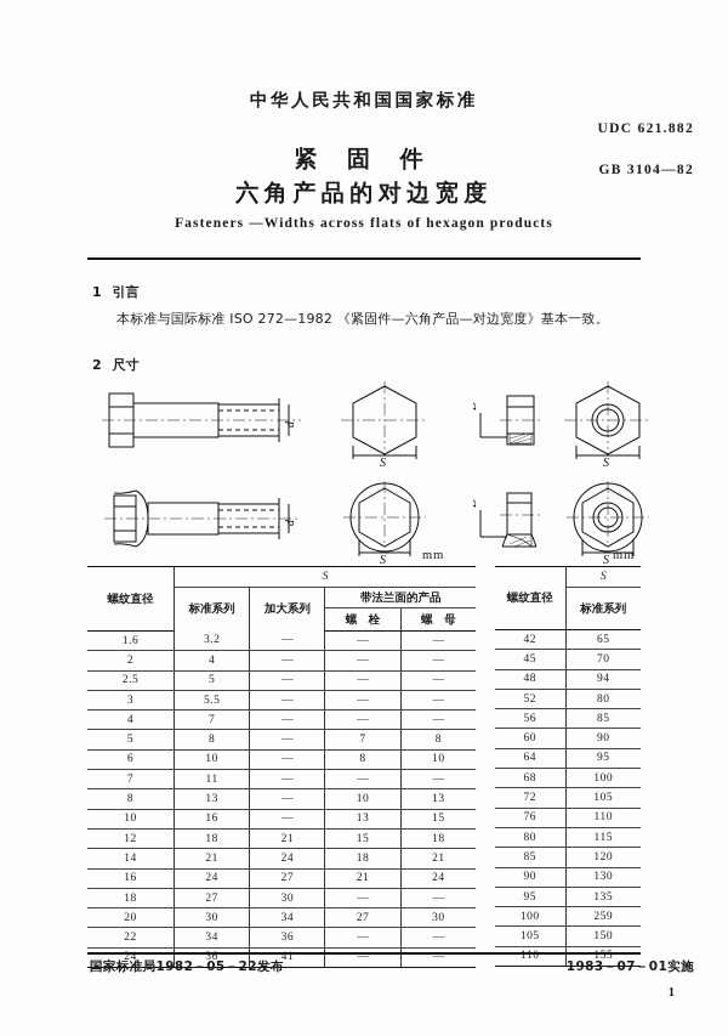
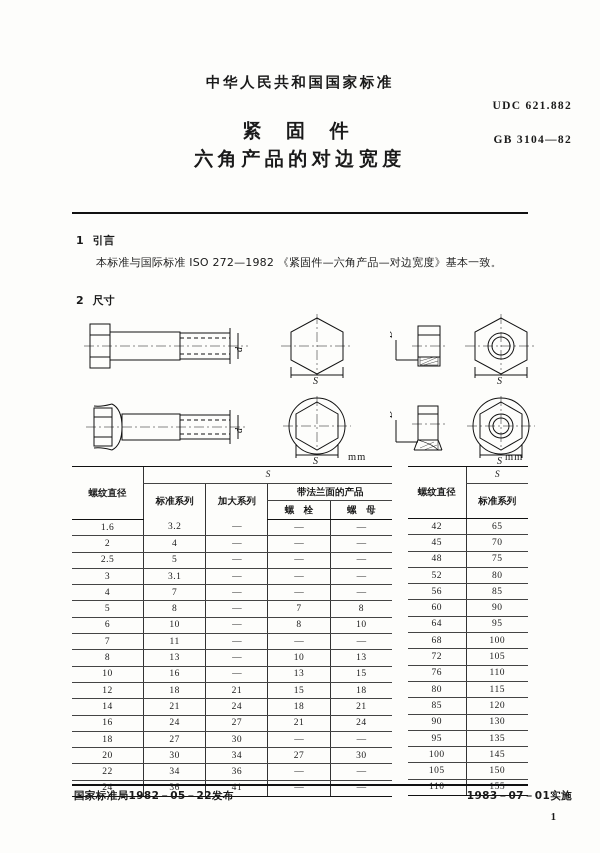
  中华人民共和国国家标准
  UDC 621.882
  GB 3104—82
  紧 固 件
  六角产品的对边宽度
- Fasteners —Widths across flats of hexagon products
  1 引言
  本标准与国际标准 ISO 272—1982 《紧固件—六角产品—对边宽度》基本一致。
  2 尺寸
  S
  S
  S
  S
  mm
  mm
  螺纹直径	S
  标准系列	加大系列	带法兰面的产品
  螺 栓	螺 母
  1.6	3.2	—	—	—
  2	4	—	—	—
  2.5	5	—	—	—
- 3	5.5	—	—	—
+ 3	3.1	—	—	—
  4	7	—	—	—
  5	8	—	7	8
  6	10	—	8	10
  7	11	—	—	—
  8	13	—	10	13
  10	16	—	13	15
  12	18	21	15	18
  14	21	24	18	21
  16	24	27	21	24
  18	27	30	—	—
  20	30	34	27	30
  22	34	36	—	—
  24	36	41	—	—
  螺纹直径	S
  标准系列
  42	65
  45	70
- 48	94
+ 48	75
  52	80
  56	85
  60	90
  64	95
  68	100
  72	105
  76	110
  80	115
  85	120
  90	130
  95	135
- 100	259
+ 100	145
  105	150
  110	155
  国家标准局1982－05－22发布
  1983－07－01实施
  1
